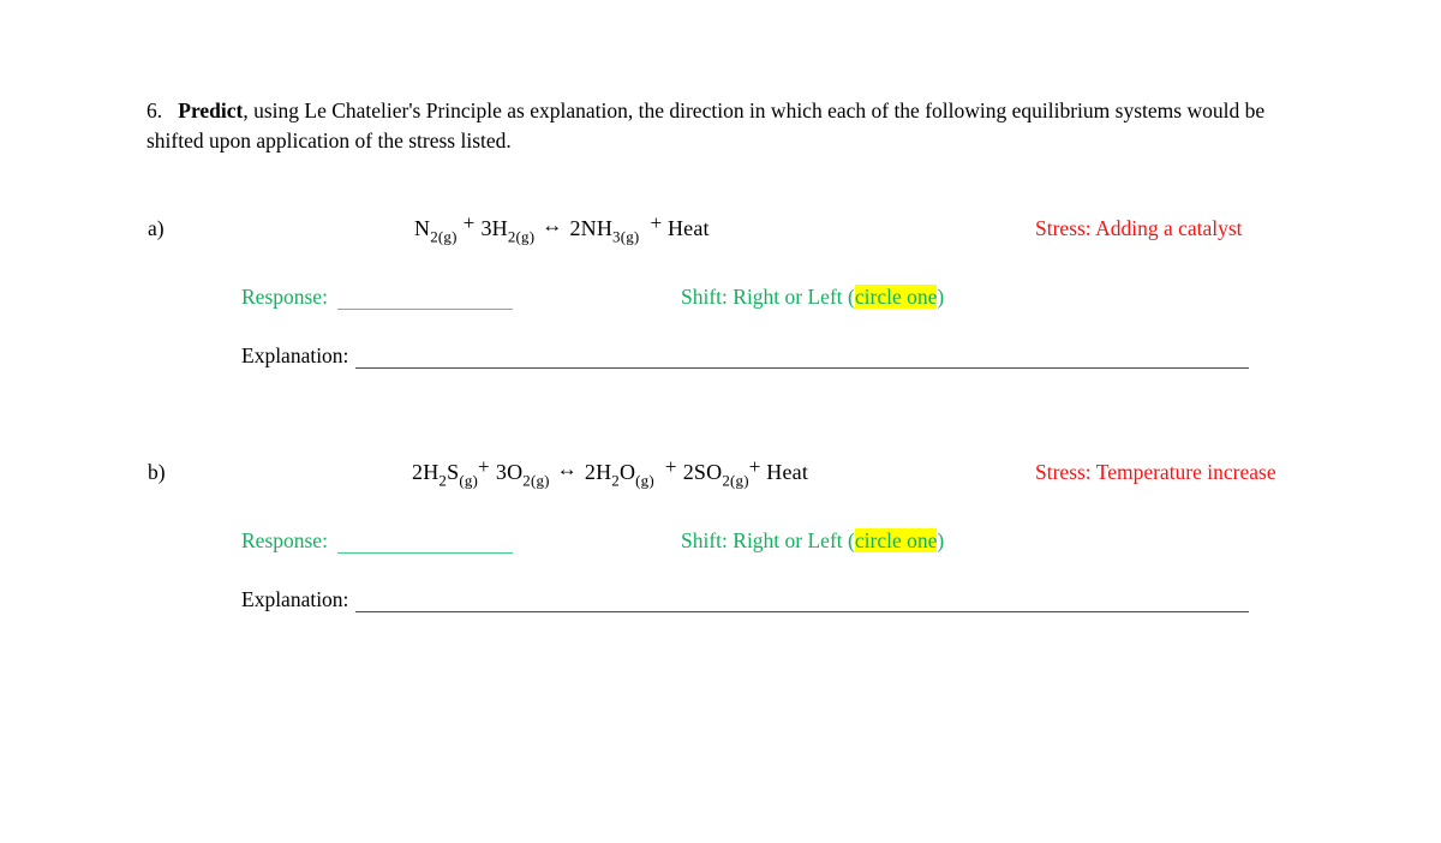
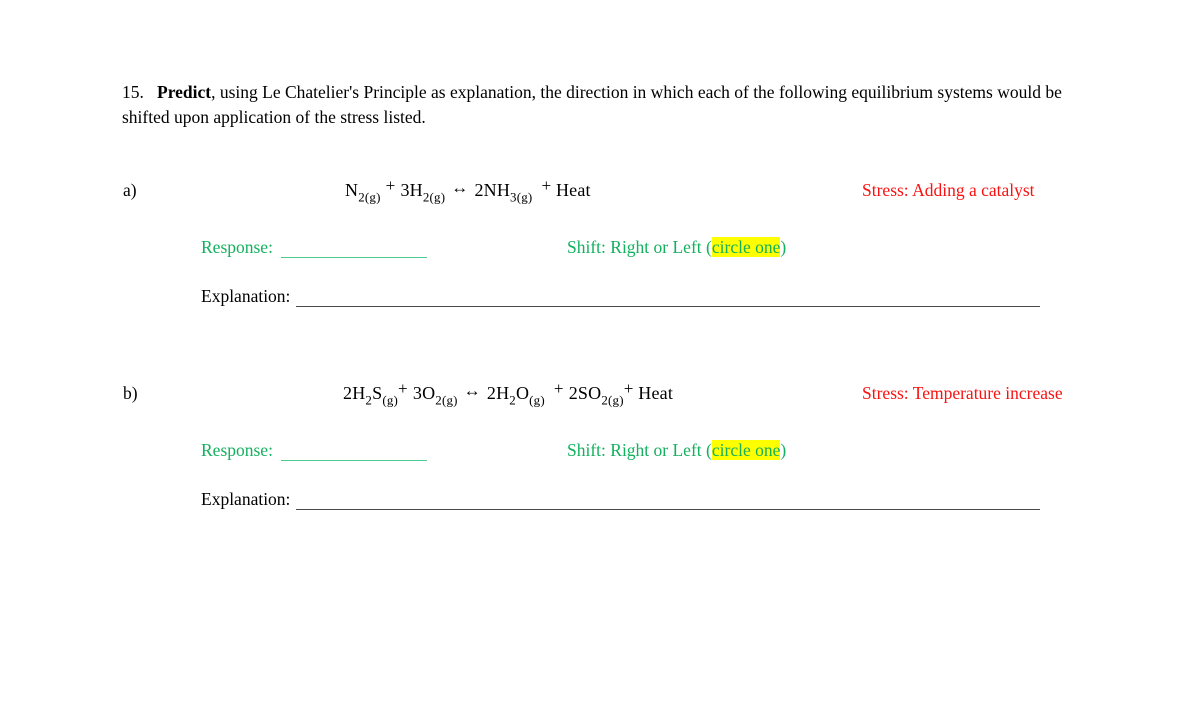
- 6. Predict, using Le Chatelier's Principle as explanation, the direction in which each of the following equilibrium systems would be shifted upon application of the stress listed.
+ 15. Predict, using Le Chatelier's Principle as explanation, the direction in which each of the following equilibrium systems would be shifted upon application of the stress listed.
  a)
  N2(g)+ 3H2(g)↔ 2NH3(g)+ Heat
  Stress: Adding a catalyst
  Response:
  Shift: Right or Left (circle one)
  Explanation:
  b)
  2H2S(g)+ 3O2(g)↔ 2H2O(g)+ 2SO2(g)+ Heat
  Stress: Temperature increase
  Response:
  Shift: Right or Left (circle one)
  Explanation:
